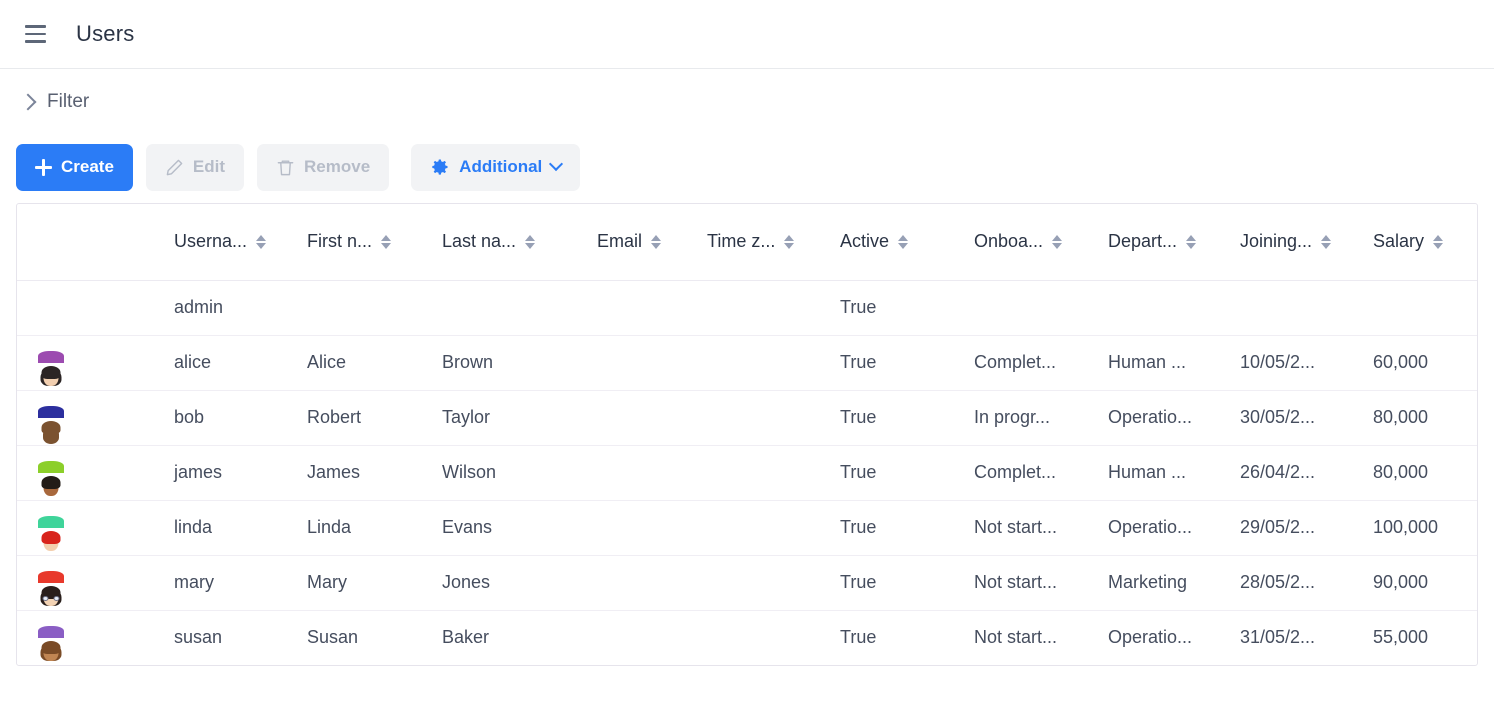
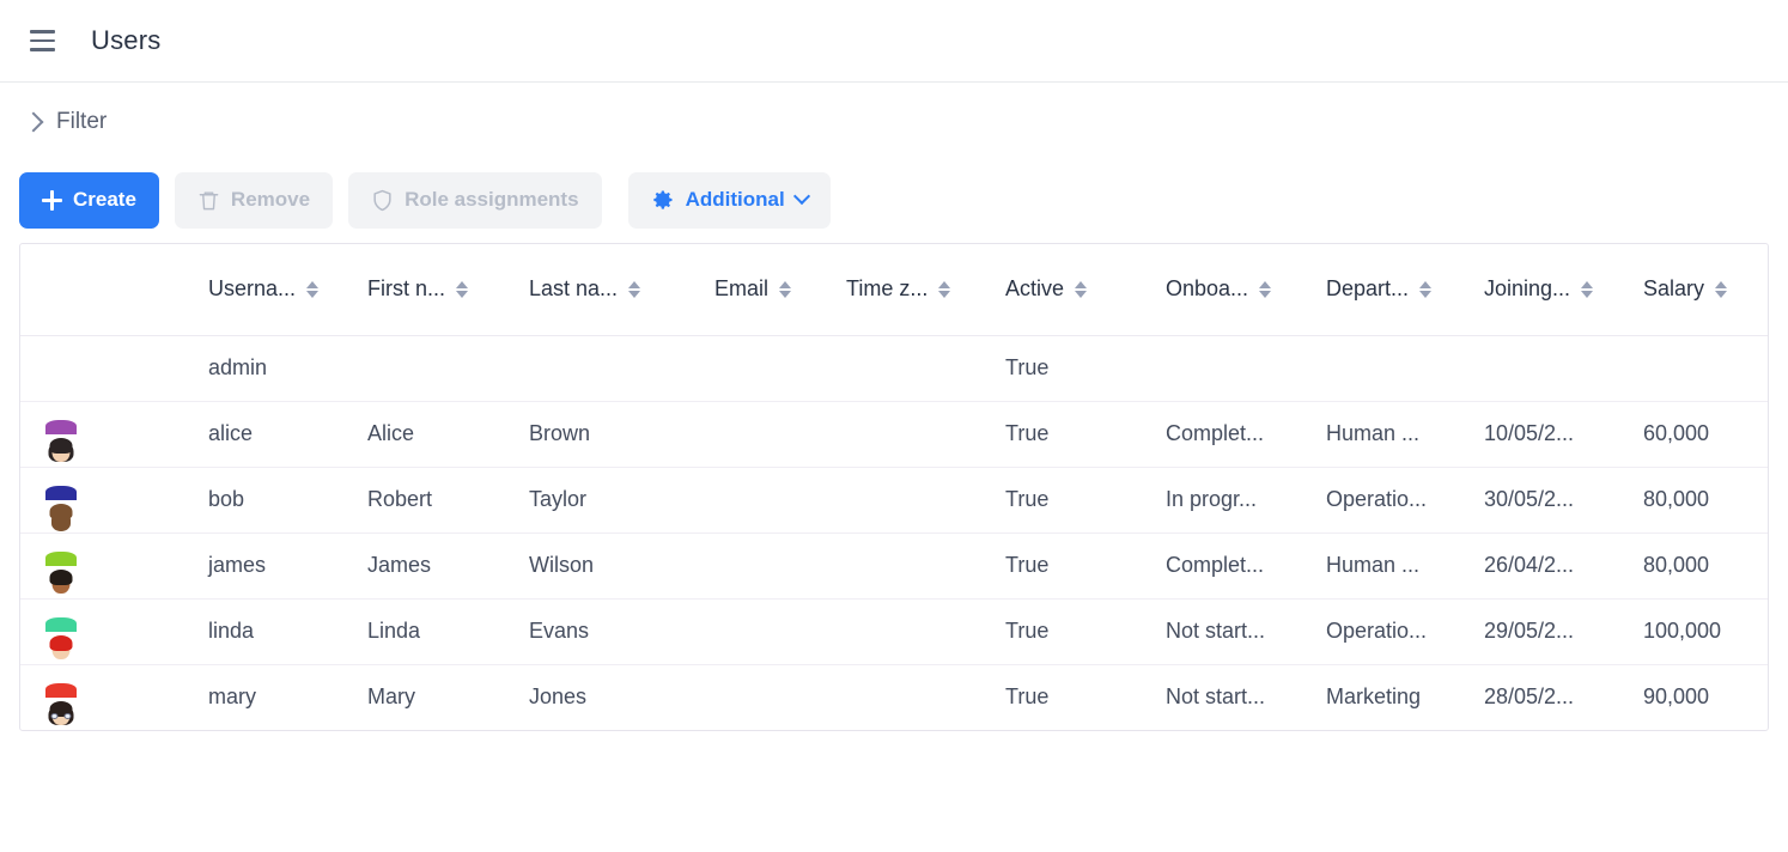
  Users
  Filter
  Create
- Edit
  Remove
+ Role assignments
  Additional
  	Userna...	First n...	Last na...	Email	Time z...	Active	Onboa...	Depart...	Joining...	Salary
  	admin					True
  	alice	Alice	Brown			True	Complet...	Human ...	10/05/2...	60,000
  	bob	Robert	Taylor			True	In progr...	Operatio...	30/05/2...	80,000
  	james	James	Wilson			True	Complet...	Human ...	26/04/2...	80,000
  	linda	Linda	Evans			True	Not start...	Operatio...	29/05/2...	100,000
  	mary	Mary	Jones			True	Not start...	Marketing	28/05/2...	90,000
- 	susan	Susan	Baker			True	Not start...	Operatio...	31/05/2...	55,000
